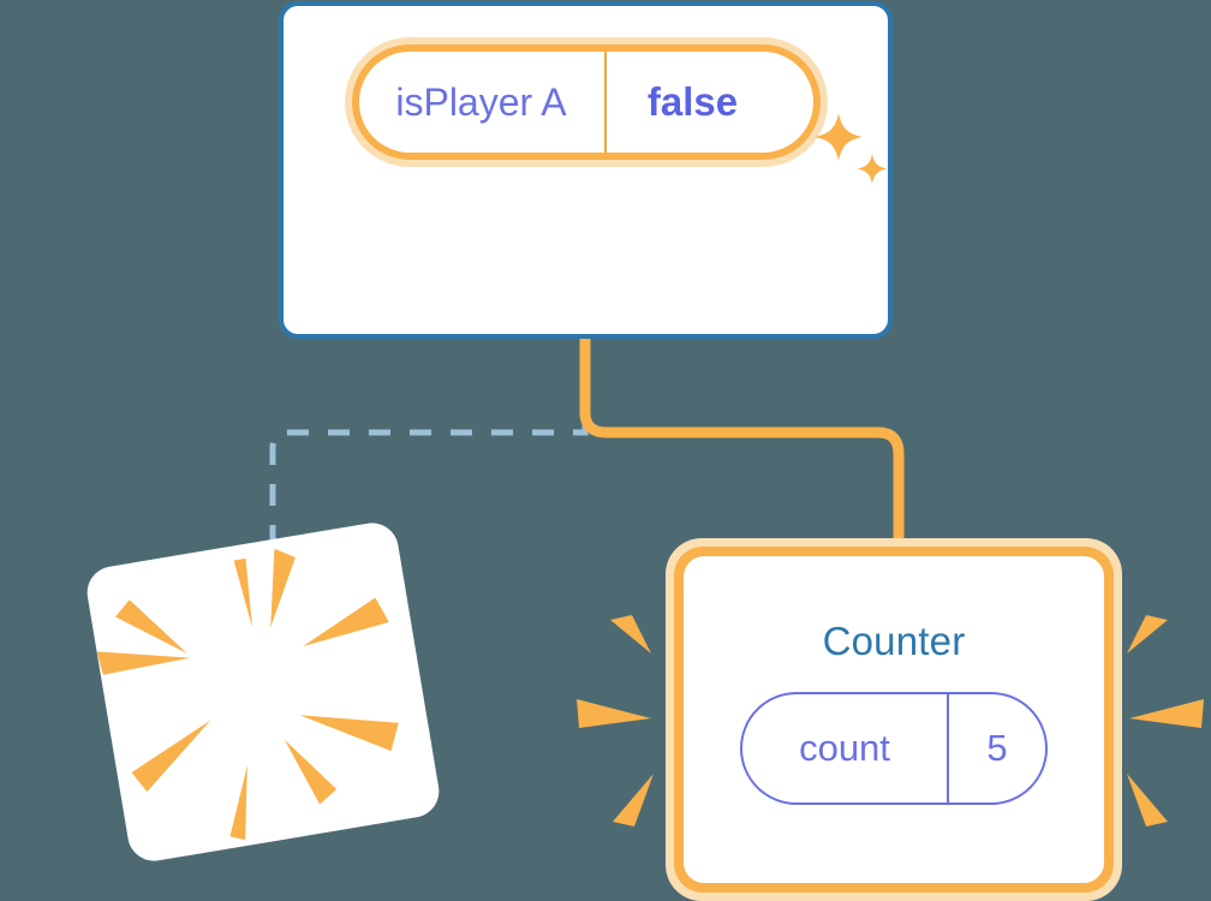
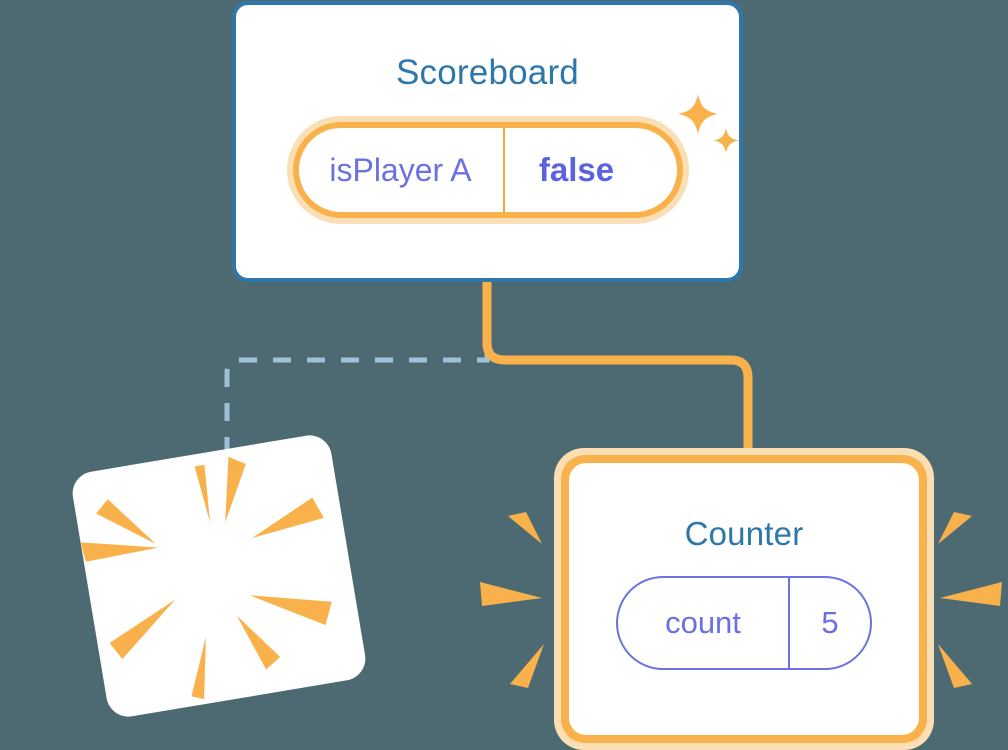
+ Scoreboard
  isPlayer A
  false
  Counter
  count
  5
